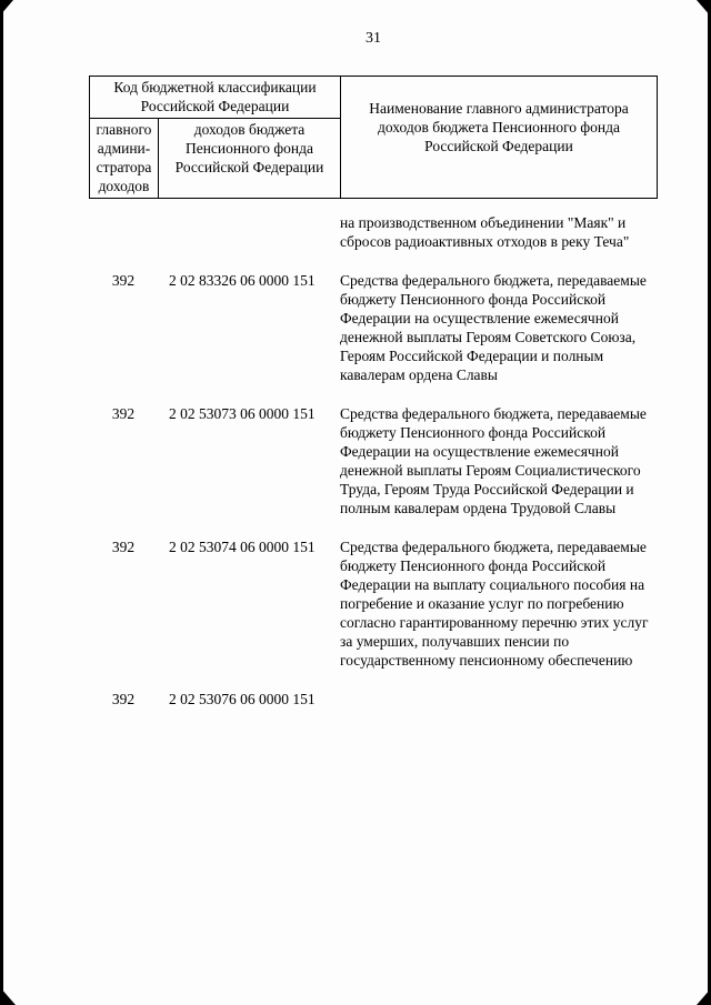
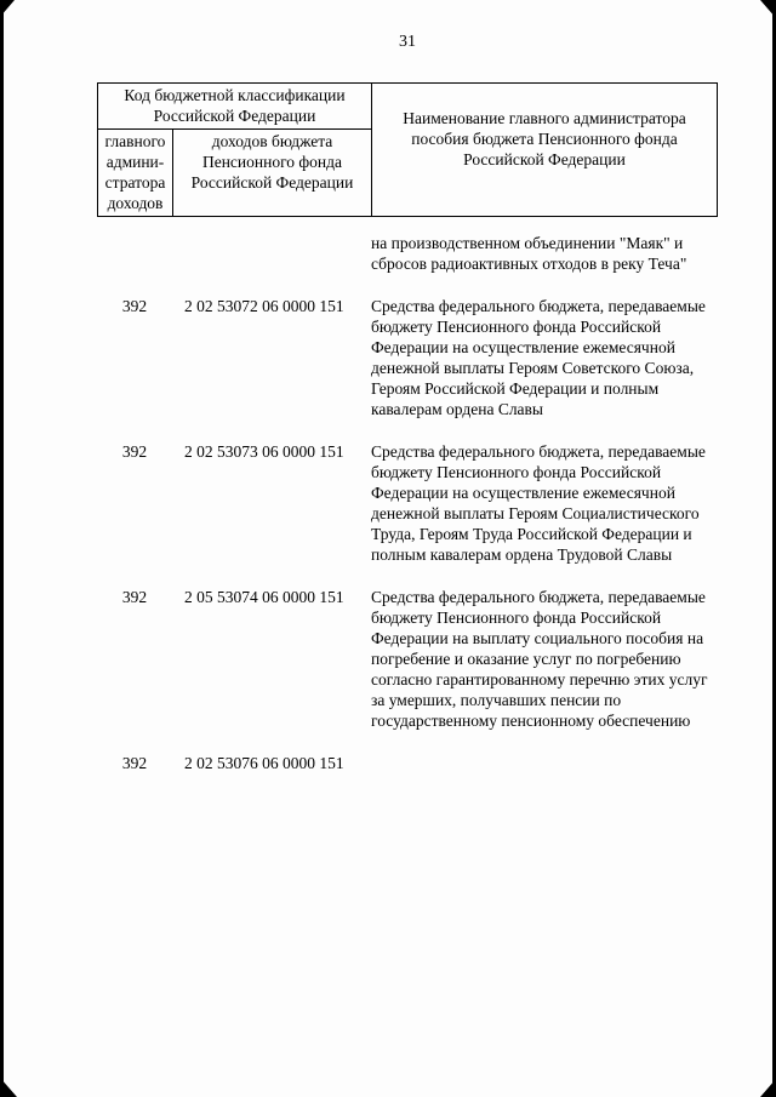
  31
  Код бюджетной классификации Российской Федерации
  главного админи-стратора доходов
  доходов бюджета Пенсионного фонда Российской Федерации
- Наименование главного администратора доходов бюджета Пенсионного фонда Российской Федерации
+ Наименование главного администратора пособия бюджета Пенсионного фонда Российской Федерации
  на производственном объединении "Маяк" и сбросов радиоактивных отходов в реку Теча"
  392
- 2 02 83326 06 0000 151
+ 2 02 53072 06 0000 151
  Средства федерального бюджета, передаваемые бюджету Пенсионного фонда Российской Федерации на осуществление ежемесячной денежной выплаты Героям Советского Союза, Героям Российской Федерации и полным кавалерам ордена Славы
  392
  2 02 53073 06 0000 151
  Средства федерального бюджета, передаваемые бюджету Пенсионного фонда Российской Федерации на осуществление ежемесячной денежной выплаты Героям Социалистического Труда, Героям Труда Российской Федерации и полным кавалерам ордена Трудовой Славы
  392
- 2 02 53074 06 0000 151
+ 2 05 53074 06 0000 151
  Средства федерального бюджета, передаваемые бюджету Пенсионного фонда Российской Федерации на выплату социального пособия на погребение и оказание услуг по погребению согласно гарантированному перечню этих услуг за умерших, получавших пенсии по государственному пенсионному обеспечению
  392
  2 02 53076 06 0000 151
